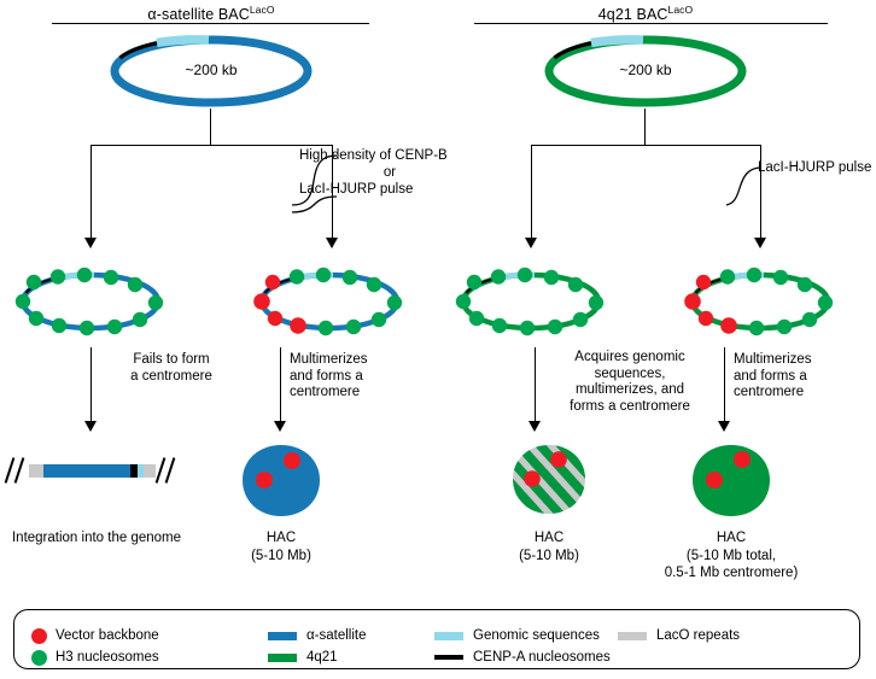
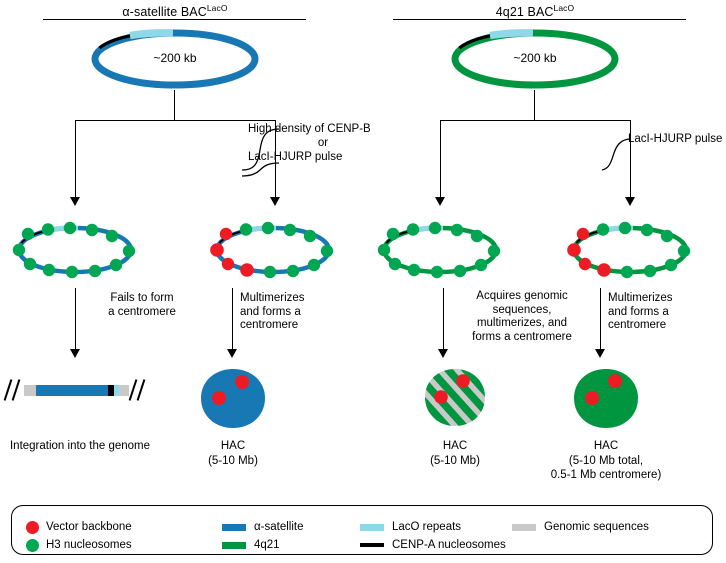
  α-satellite BACLacO
  4q21 BACLacO
  ~200 kb
  ~200 kb
  High density of CENP-B
  or
  LacI-HJURP pulse
  LacI-HJURP pulse
  Fails to form
  a centromere
  Multimerizes
  and forms a
  centromere
  Acquires genomic
  sequences,
  multimerizes, and
  forms a centromere
  Multimerizes
  and forms a
  centromere
  Integration into the genome
  HAC
  (5-10 Mb)
  HAC
  (5-10 Mb)
  HAC
  (5-10 Mb total,
  0.5-1 Mb centromere)
  Vector backbone
  H3 nucleosomes
  α-satellite
  4q21
- Genomic sequences
+ LacO repeats
  CENP-A nucleosomes
- LacO repeats
+ Genomic sequences
